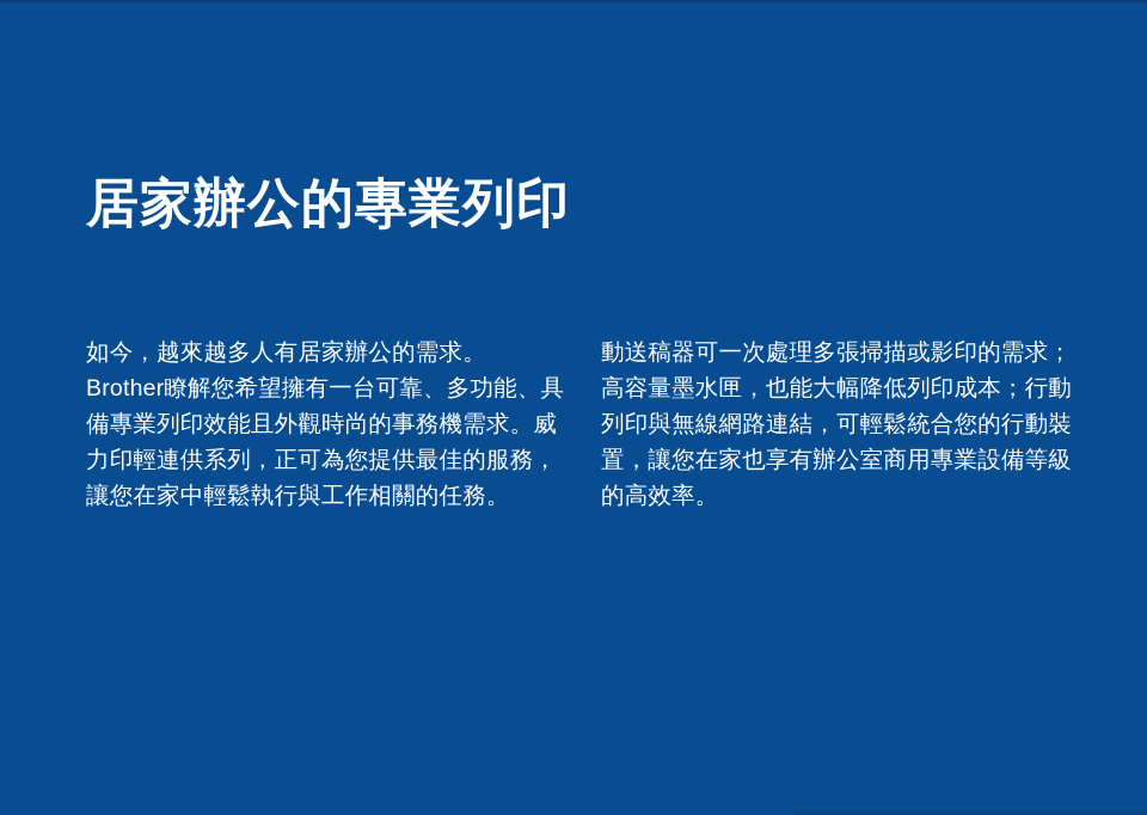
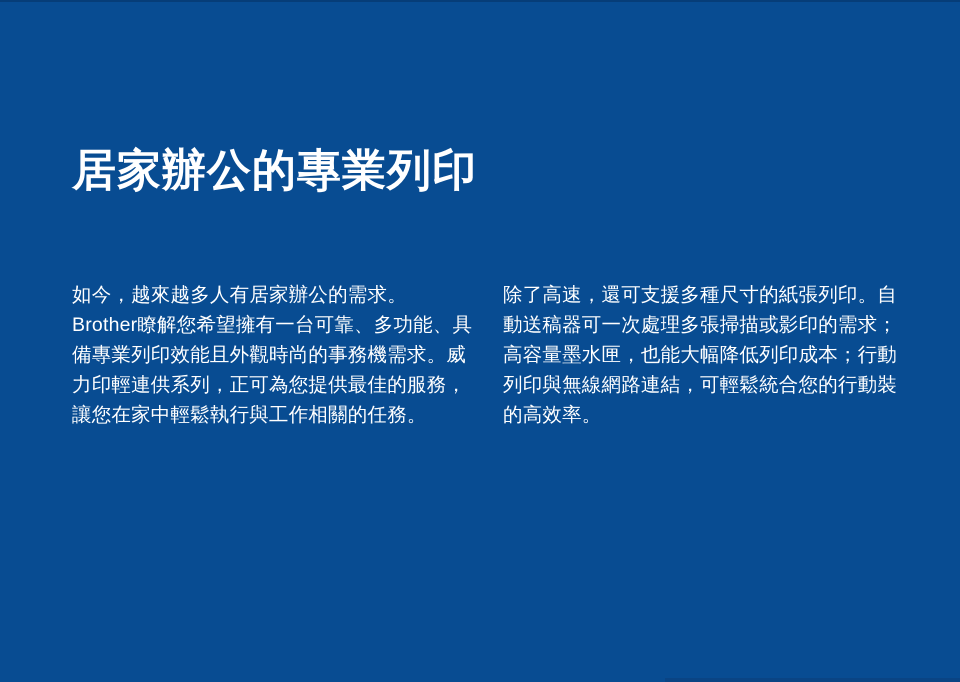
  居家辦公的專業列印
  如今，越來越多人有居家辦公的需求。
  Brother瞭解您希望擁有一台可靠、多功能、具
  備專業列印效能且外觀時尚的事務機需求。威
  力印輕連供系列，正可為您提供最佳的服務，
  讓您在家中輕鬆執行與工作相關的任務。
+ 除了高速，還可支援多種尺寸的紙張列印。自
  動送稿器可一次處理多張掃描或影印的需求；
  高容量墨水匣，也能大幅降低列印成本；行動
  列印與無線網路連結，可輕鬆統合您的行動裝
- 置，讓您在家也享有辦公室商用專業設備等級
  的高效率。
